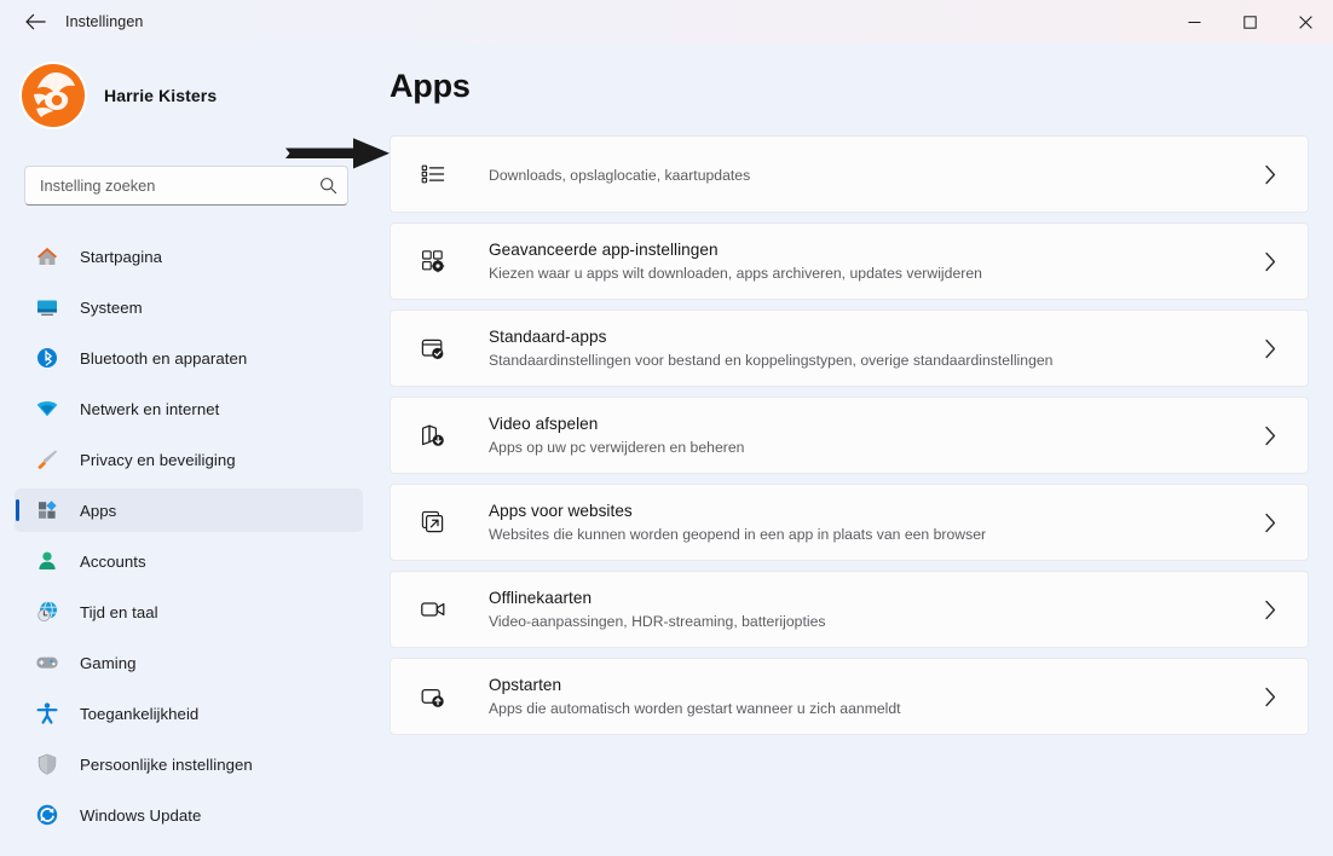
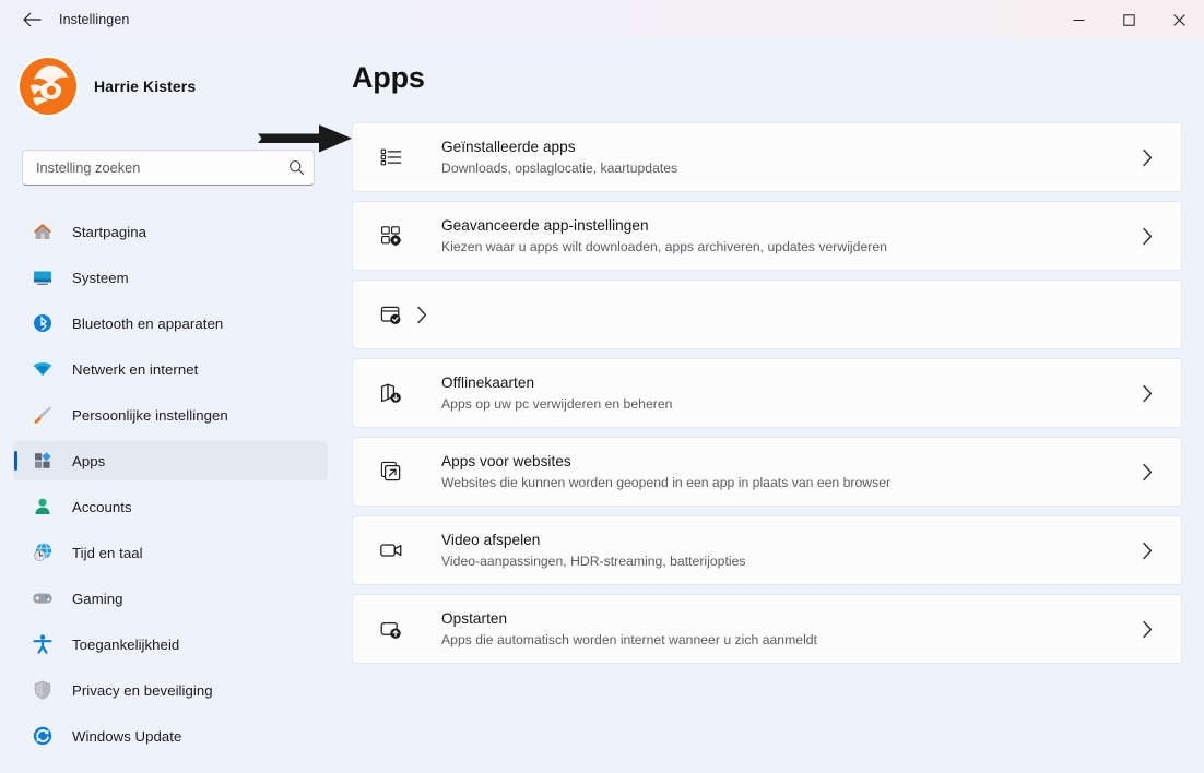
  Instellingen
  Harrie Kisters
  Instelling zoeken
  Startpagina
  Systeem
  Bluetooth en apparaten
  Netwerk en internet
- Privacy en beveiliging
+ Persoonlijke instellingen
  Apps
  Accounts
  Tijd en taal
  Gaming
  Toegankelijkheid
- Persoonlijke instellingen
+ Privacy en beveiliging
  Windows Update
  Apps
+ Geïnstalleerde apps
  Downloads, opslaglocatie, kaartupdates
  Geavanceerde app-instellingen
  Kiezen waar u apps wilt downloaden, apps archiveren, updates verwijderen
- Standaard-apps
- Standaardinstellingen voor bestand en koppelingstypen, overige standaardinstellingen
- Video afspelen
+ Offlinekaarten
  Apps op uw pc verwijderen en beheren
  Apps voor websites
  Websites die kunnen worden geopend in een app in plaats van een browser
- Offlinekaarten
+ Video afspelen
  Video-aanpassingen, HDR-streaming, batterijopties
  Opstarten
- Apps die automatisch worden gestart wanneer u zich aanmeldt
+ Apps die automatisch worden internet wanneer u zich aanmeldt
